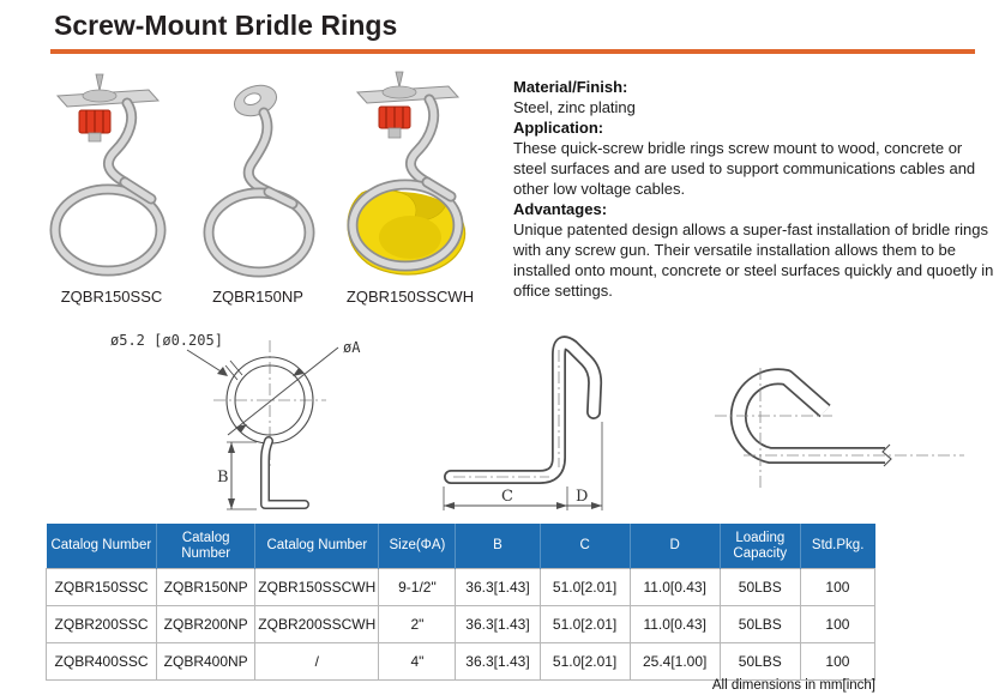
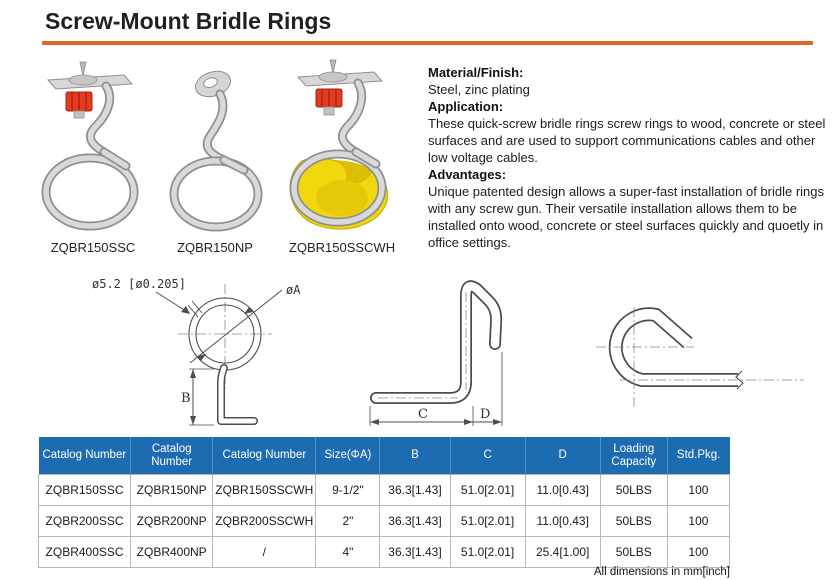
  Screw-Mount Bridle Rings
  ZQBR150SSC
  ZQBR150NP
  ZQBR150SSCWH
  Material/Finish:
  Steel, zinc plating
  Application:
- These quick-screw bridle rings screw mount to wood, concrete or steel surfaces and are used to support communications cables and other low voltage cables.
+ These quick-screw bridle rings screw rings to wood, concrete or steel surfaces and are used to support communications cables and other low voltage cables.
  Advantages:
- Unique patented design allows a super-fast installation of bridle rings with any screw gun. Their versatile installation allows them to be installed onto mount, concrete or steel surfaces quickly and quoetly in office settings.
+ Unique patented design allows a super-fast installation of bridle rings with any screw gun. Their versatile installation allows them to be installed onto wood, concrete or steel surfaces quickly and quoetly in office settings.
  øA
  ø5.2 [ø0.205]
  B
  C
  D
  Catalog Number	Catalog Number	Catalog Number	Size(ΦA)	B	C	D	Loading Capacity	Std.Pkg.
  ZQBR150SSC	ZQBR150NP	ZQBR150SSCWH	9-1/2"	36.3[1.43]	51.0[2.01]	11.0[0.43]	50LBS	100
  ZQBR200SSC	ZQBR200NP	ZQBR200SSCWH	2"	36.3[1.43]	51.0[2.01]	11.0[0.43]	50LBS	100
  ZQBR400SSC	ZQBR400NP	/	4"	36.3[1.43]	51.0[2.01]	25.4[1.00]	50LBS	100
  All dimensions in mm[inch]
